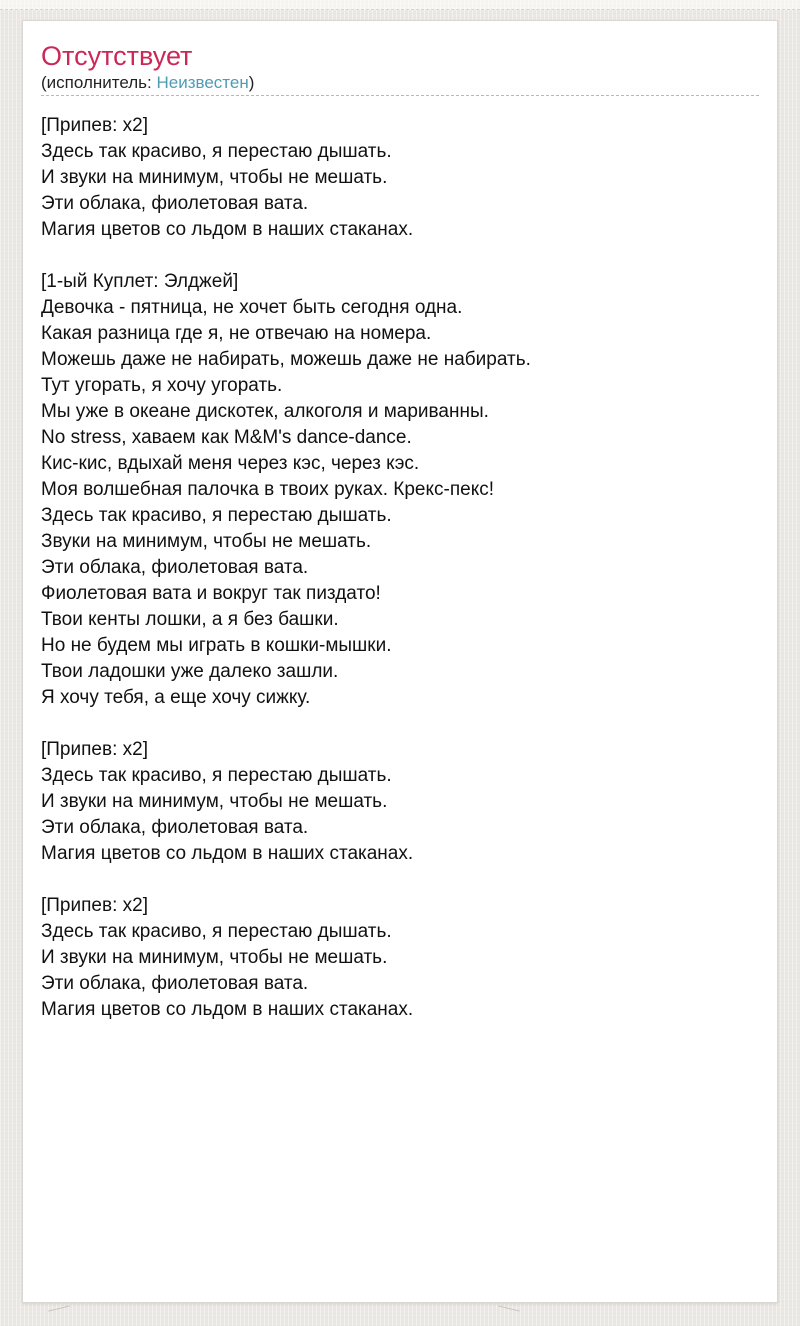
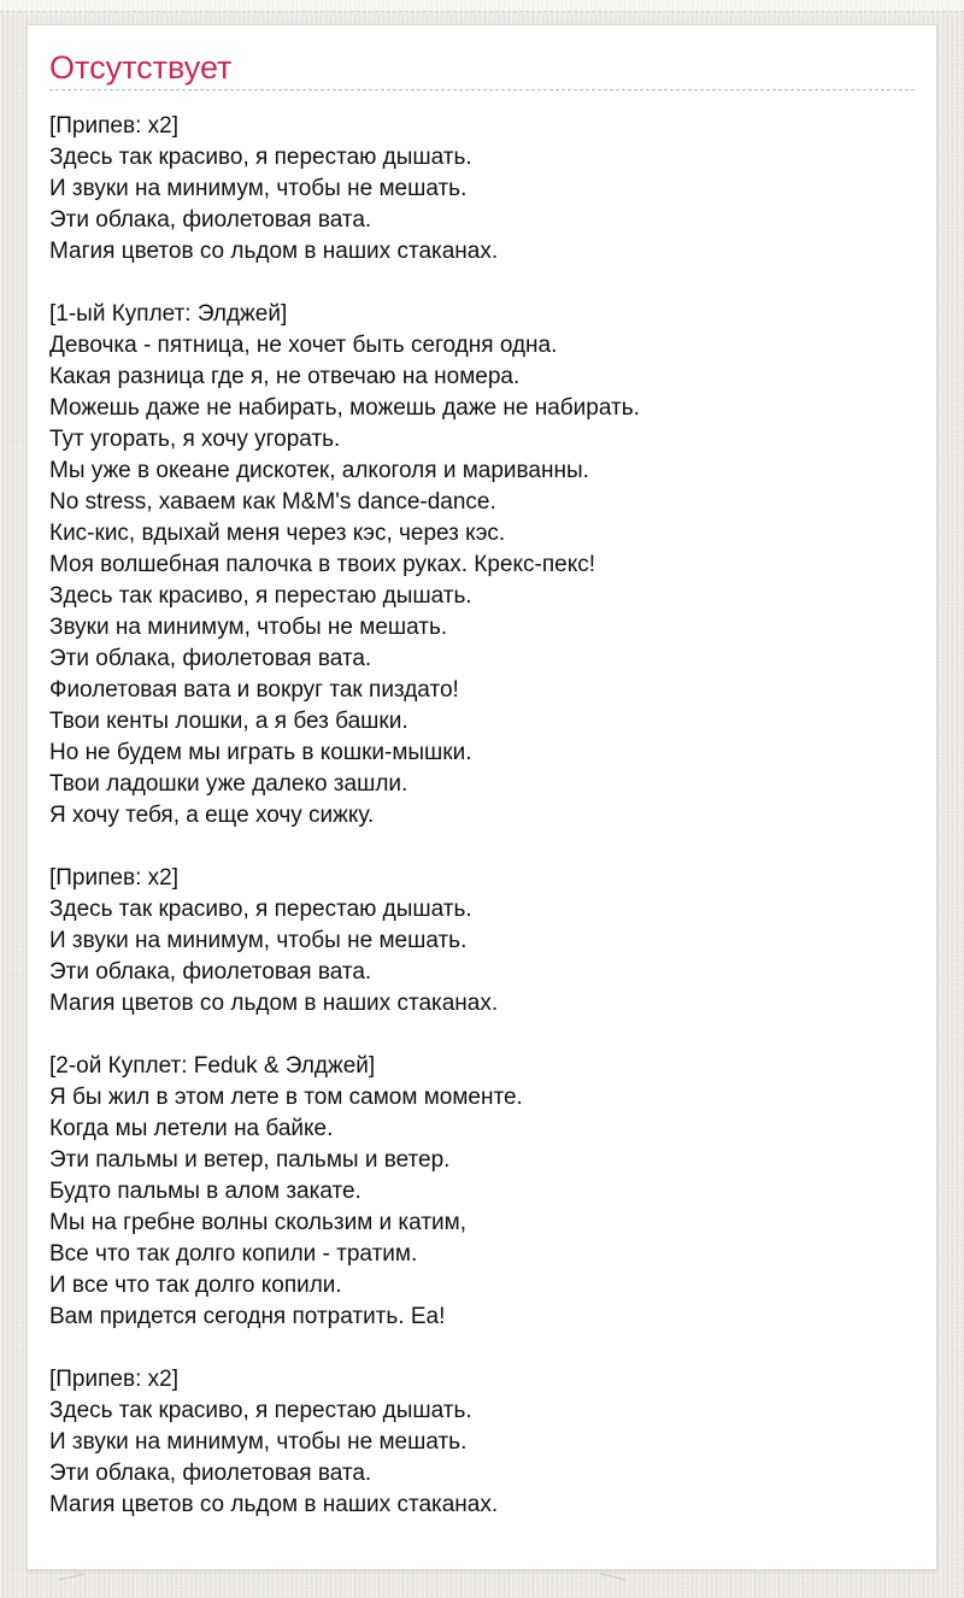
  Отсутствует
- (исполнитель: Неизвестен)
  [Припев: x2]
  Здесь так красиво, я перестаю дышать.
  И звуки на минимум, чтобы не мешать.
  Эти облака, фиолетовая вата.
  Магия цветов со льдом в наших стаканах.
  [1-ый Куплет: Элджей]
  Девочка - пятница, не хочет быть сегодня одна.
  Какая разница где я, не отвечаю на номера.
  Можешь даже не набирать, можешь даже не набирать.
  Тут угорать, я хочу угорать.
  Мы уже в океане дискотек, алкоголя и мариванны.
  No stress, хаваем как M&M's dance-dance.
  Кис-кис, вдыхай меня через кэс, через кэс.
  Моя волшебная палочка в твоих руках. Крекс-пекс!
  Здесь так красиво, я перестаю дышать.
  Звуки на минимум, чтобы не мешать.
  Эти облака, фиолетовая вата.
  Фиолетовая вата и вокруг так пиздато!
  Твои кенты лошки, а я без башки.
  Но не будем мы играть в кошки-мышки.
  Твои ладошки уже далеко зашли.
  Я хочу тебя, а еще хочу сижку.
  [Припев: x2]
  Здесь так красиво, я перестаю дышать.
  И звуки на минимум, чтобы не мешать.
  Эти облака, фиолетовая вата.
  Магия цветов со льдом в наших стаканах.
+ [2-ой Куплет: Feduk & Элджей]
+ Я бы жил в этом лете в том самом моменте.
+ Когда мы летели на байке.
+ Эти пальмы и ветер, пальмы и ветер.
+ Будто пальмы в алом закате.
+ Мы на гребне волны скользим и катим,
+ Все что так долго копили - тратим.
+ И все что так долго копили.
+ Вам придется сегодня потратить. Еа!
  [Припев: x2]
  Здесь так красиво, я перестаю дышать.
  И звуки на минимум, чтобы не мешать.
  Эти облака, фиолетовая вата.
  Магия цветов со льдом в наших стаканах.
